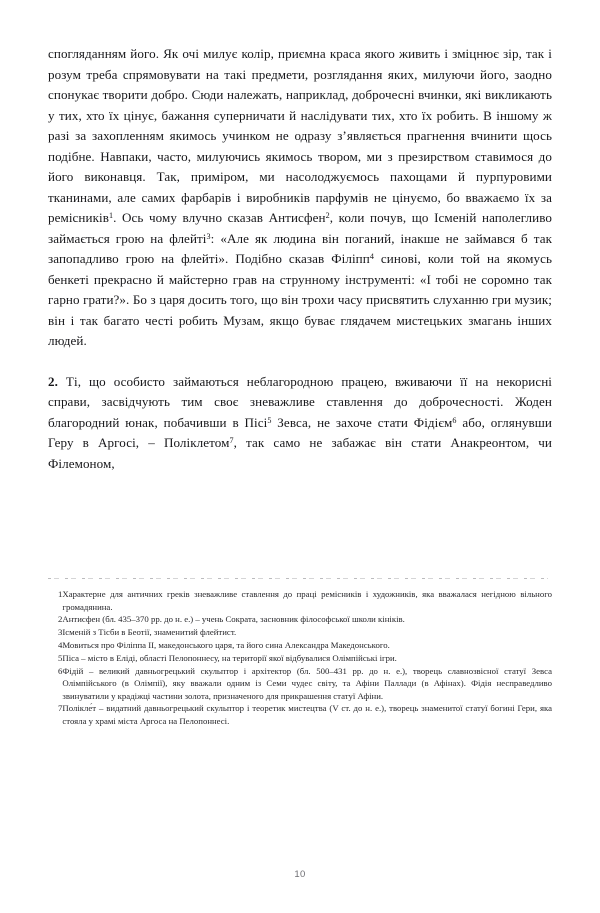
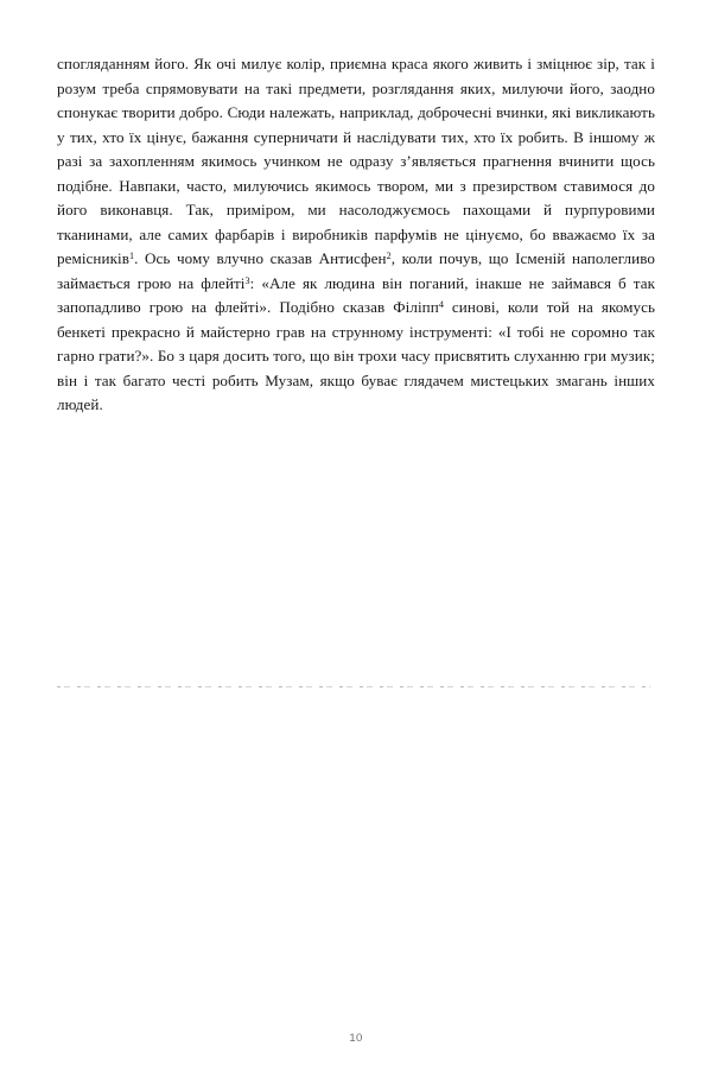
  спогляданням його. Як очі милує колір, приємна краса якого живить і зміцнює зір, так і розум треба спрямовувати на такі предмети, розглядання яких, милуючи його, заодно спонукає творити добро. Сюди належать, наприклад, доброчесні вчинки, які викликають у тих, хто їх цінує, бажання суперничати й наслідувати тих, хто їх робить. В іншому ж разі за захопленням якимось учинком не одразу з’являється прагнення вчинити щось подібне. Навпаки, часто, милуючись якимось твором, ми з презирством ставимося до його виконавця. Так, приміром, ми насолоджуємось пахощами й пурпуровими тканинами, але самих фарбарів і виробників парфумів не цінуємо, бо вважаємо їх за ремісників1. Ось чому влучно сказав Антисфен2, коли почув, що Ісменій наполегливо займається грою на флейті3: «Але як людина він поганий, інакше не займався б так запопадливо грою на флейті». Подібно сказав Філіпп4 синові, коли той на якомусь бенкеті прекрасно й майстерно грав на струнному інструменті: «І тобі не соромно так гарно грати?». Бо з царя досить того, що він трохи часу присвятить слуханню гри музик; він і так багато честі робить Музам, якщо буває глядачем мистецьких змагань інших людей.
- 2. Ті, що особисто займаються неблагородною працею, вживаючи її на некорисні справи, засвідчують тим своє зневажливе ставлення до доброчесності. Жоден благородний юнак, побачивши в Пісі5 Зевса, не захоче стати Фідієм6 або, оглянувши Геру в Аргосі, – Поліклетом7, так само не забажає він стати Анакреонтом, чи Філемоном,
- 1
- Характерне для античних греків зневажливе ставлення до праці ремісників і художників, яка вважалася негідною вільного громадянина.
- 2
- Антисфен (бл. 435–370 рр. до н. е.) – учень Сократа, засновник філософської школи кініків.
- 3
- Ісменій з Тісби в Беотії, знаменитий флейтист.
- 4
- Мовиться про Філіппа II, македонського царя, та його сина Александра Македонського.
- 5
- Піса – місто в Еліді, області Пелопоннесу, на території якої відбувалися Олімпійські ігри.
- 6
- Фідій – великий давньогрецький скульптор і архітектор (бл. 500–431 рр. до н. е.), творець славнозвісної статуї Зевса Олімпійського (в Олімпії), яку вважали одним із Семи чудес світу, та Афіни Паллади (в Афінах). Фідія несправедливо звинуватили у крадіжці частини золота, призначеного для прикрашення статуї Афіни.
- 7
- Полікле́т – видатний давньогрецький скульптор і теоретик мистецтва (V ст. до н. е.), творець знаменитої статуї богині Гери, яка стояла у храмі міста Аргоса на Пелопоннесі.
  10
